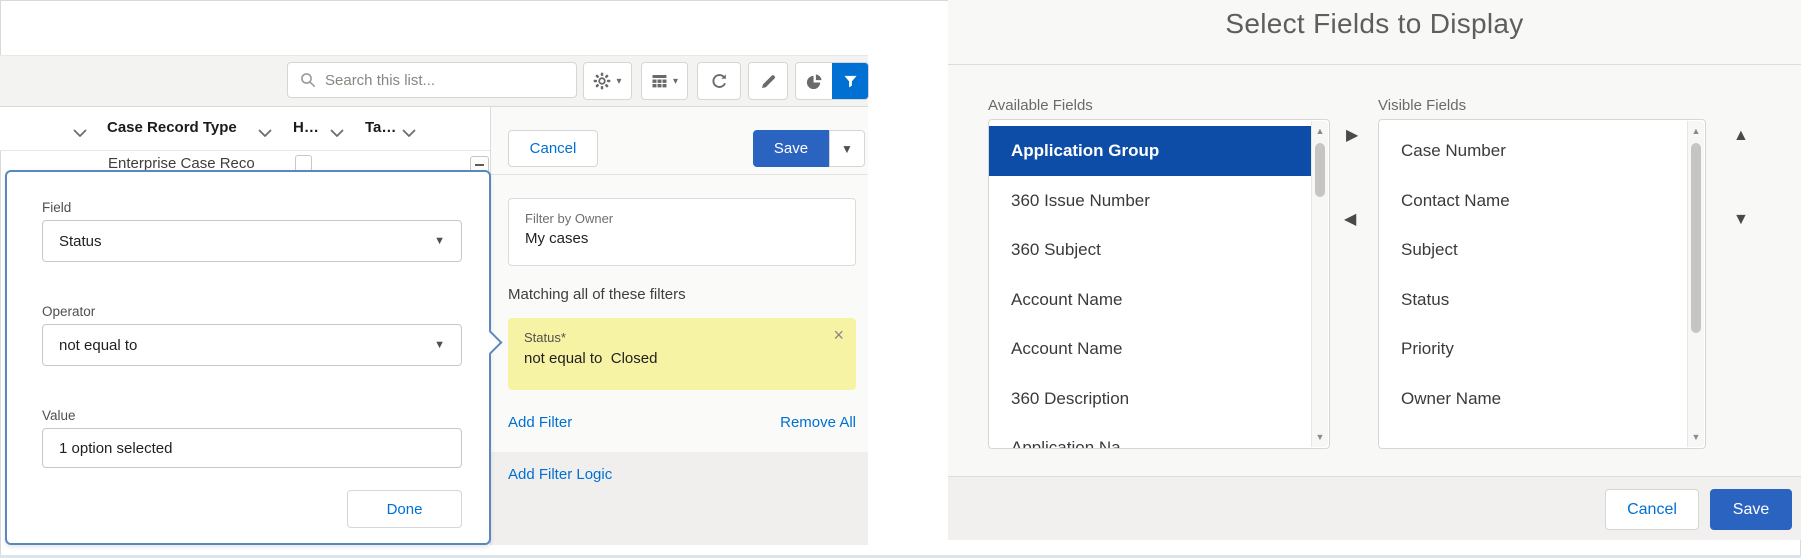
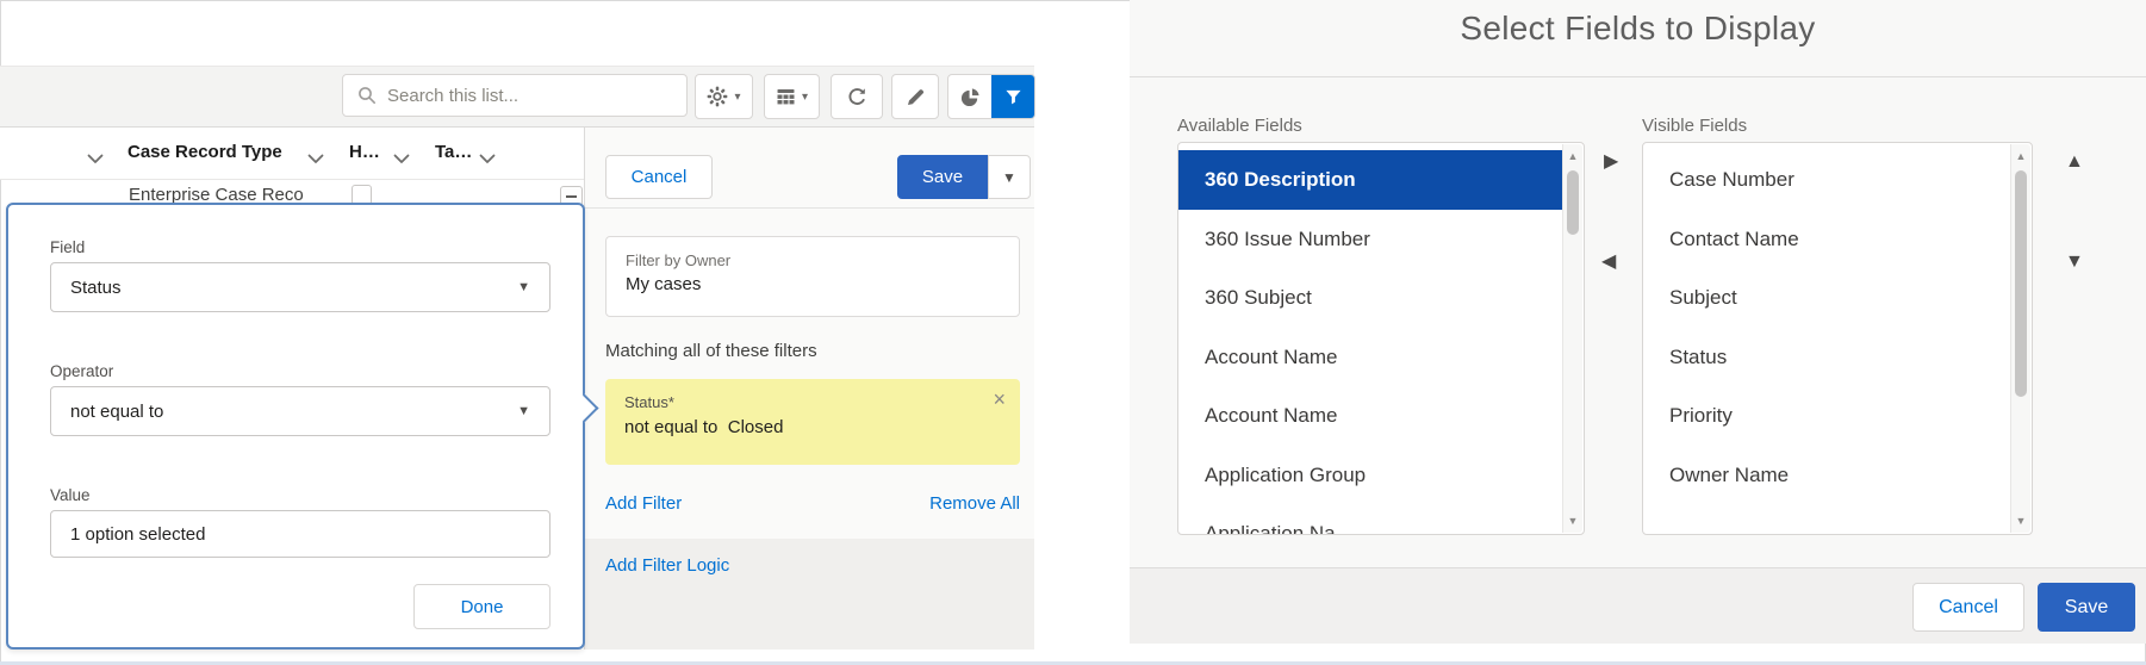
  Search this list...
  ▾
  ▾
  Case Record Type
  H…
  Ta…
  Enterprise Case Reco
  Cancel
  Save
  ▼
  Filter by Owner
  My cases
  Matching all of these filters
  Status*
  not equal to Closed
  ×
  Add Filter
  Remove All
  Add Filter Logic
  Field
  Status
  ▼
  Operator
  not equal to
  ▼
  Value
  1 option selected
  Done
  Select Fields to Display
  Available Fields
  Visible Fields
  ▲
  ▼
- Application Group
+ 360 Description
  360 Issue Number
  360 Subject
  Account Name
  Account Name
- 360 Description
+ Application Group
  Application Na
  ▶
  ◀
  ▲
  ▼
  Case Number
  Contact Name
  Subject
  Status
  Priority
  Owner Name
  ▲
  ▼
  Cancel
  Save
